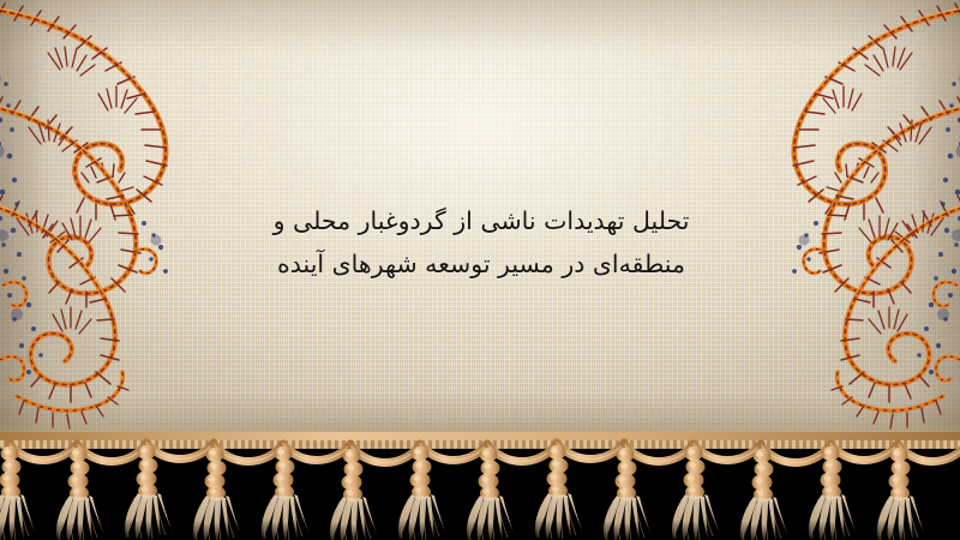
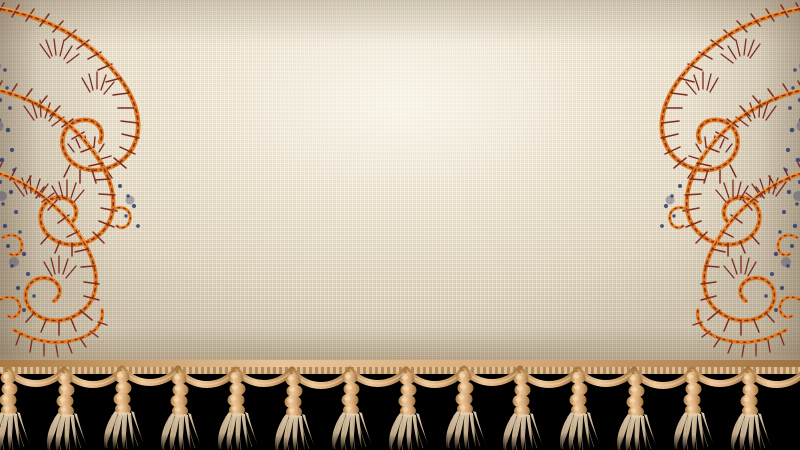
- تحلیل تهدیدات ناشی از گردوغبار محلی و
- منطقه‌ای در مسیر توسعه شهرهای آینده
